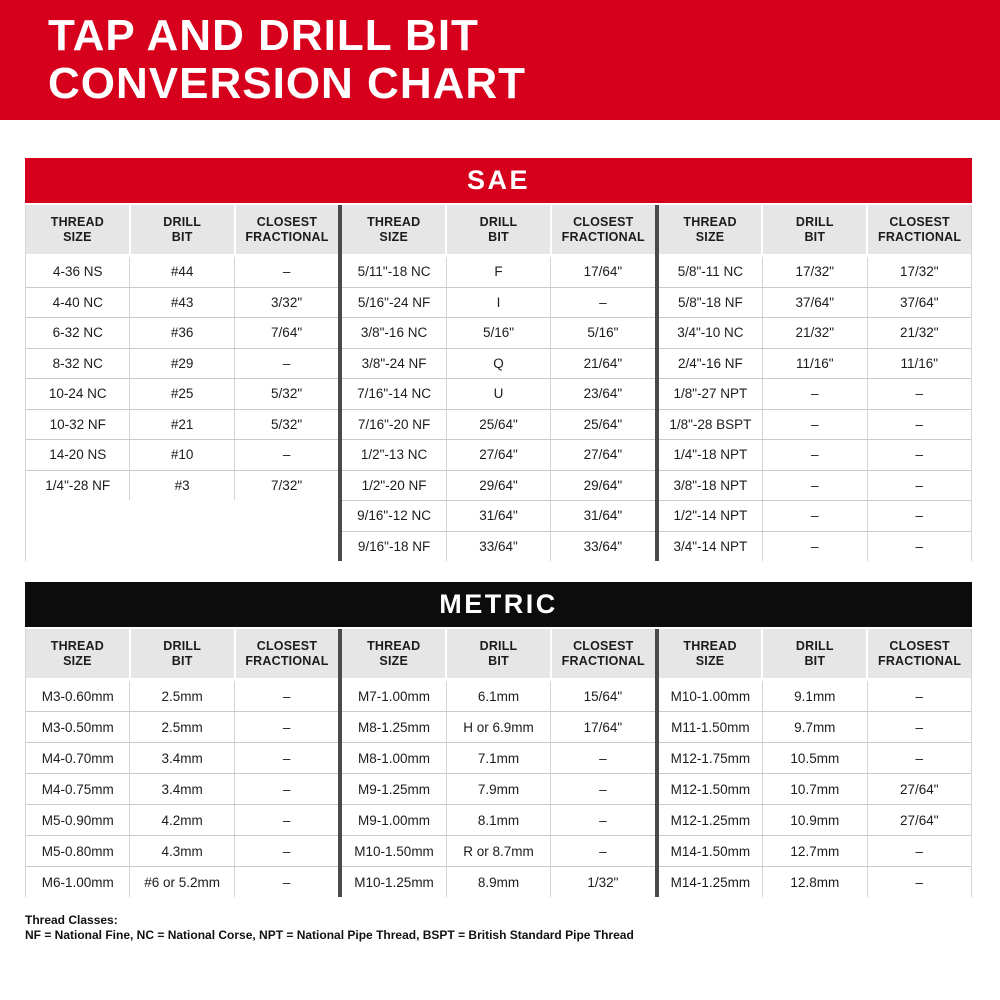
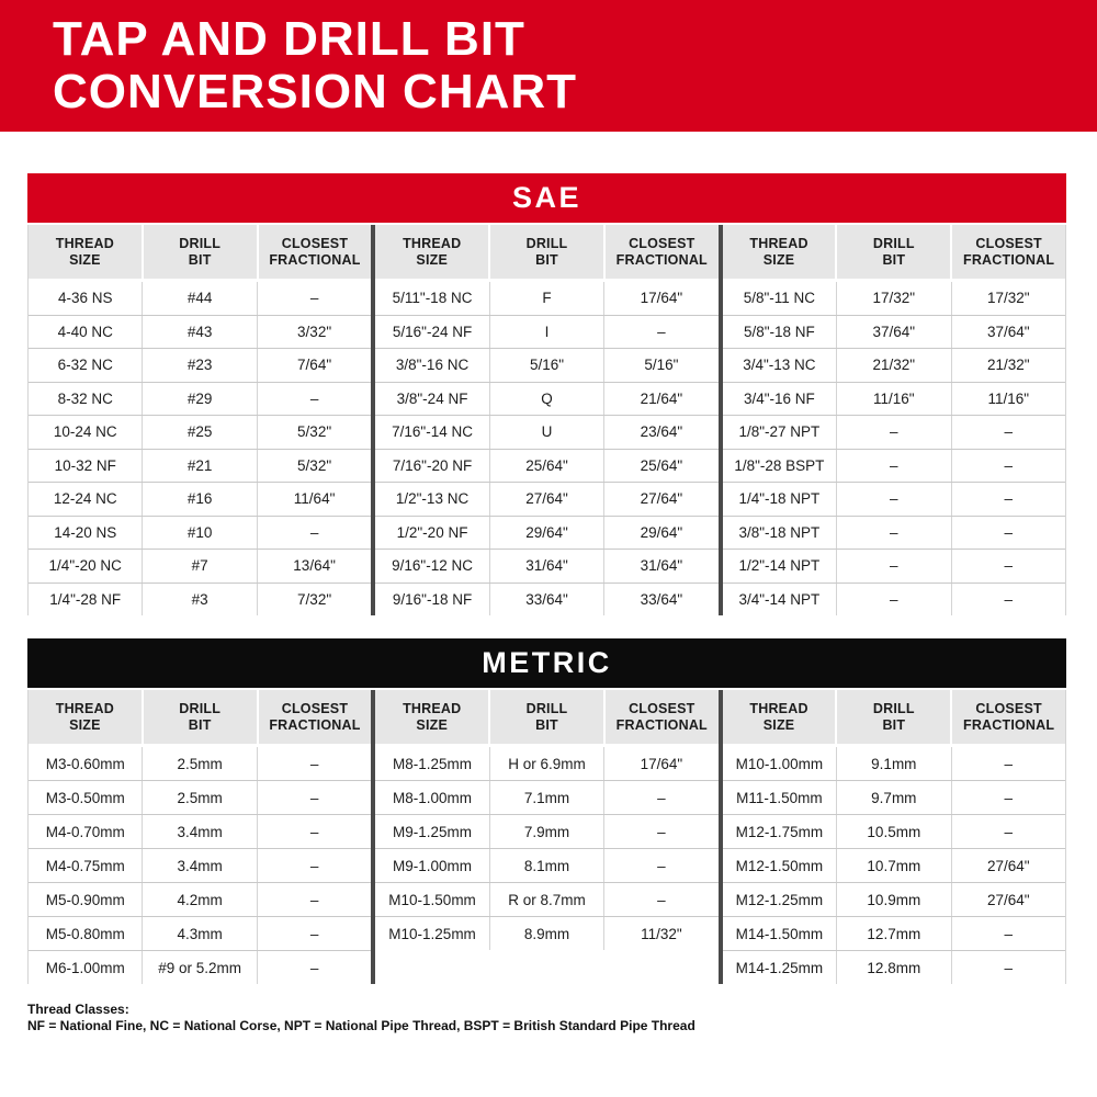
  TAP AND DRILL BIT
  CONVERSION CHART
  SAE
  THREAD
  SIZE
  DRILL
  BIT
  CLOSEST
  FRACTIONAL
  4-36 NS
  #44
  –
  4-40 NC
  #43
  3/32"
  6-32 NC
- #36
+ #23
  7/64"
  8-32 NC
  #29
  –
  10-24 NC
  #25
  5/32"
  10-32 NF
  #21
  5/32"
+ 12-24 NC
+ #16
+ 11/64"
  14-20 NS
  #10
  –
+ 1/4"-20 NC
+ #7
+ 13/64"
  1/4"-28 NF
  #3
  7/32"
  THREAD
  SIZE
  DRILL
  BIT
  CLOSEST
  FRACTIONAL
  5/11"-18 NC
  F
  17/64"
  5/16"-24 NF
  I
  –
  3/8"-16 NC
  5/16"
  5/16"
  3/8"-24 NF
  Q
  21/64"
  7/16"-14 NC
  U
  23/64"
  7/16"-20 NF
  25/64"
  25/64"
  1/2"-13 NC
  27/64"
  27/64"
  1/2"-20 NF
  29/64"
  29/64"
  9/16"-12 NC
  31/64"
  31/64"
  9/16"-18 NF
  33/64"
  33/64"
  THREAD
  SIZE
  DRILL
  BIT
  CLOSEST
  FRACTIONAL
  5/8"-11 NC
  17/32"
  17/32"
  5/8"-18 NF
  37/64"
  37/64"
- 3/4"-10 NC
+ 3/4"-13 NC
  21/32"
  21/32"
- 2/4"-16 NF
+ 3/4"-16 NF
  11/16"
  11/16"
  1/8"-27 NPT
  –
  –
  1/8"-28 BSPT
  –
  –
  1/4"-18 NPT
  –
  –
  3/8"-18 NPT
  –
  –
  1/2"-14 NPT
  –
  –
  3/4"-14 NPT
  –
  –
  METRIC
  THREAD
  SIZE
  DRILL
  BIT
  CLOSEST
  FRACTIONAL
  M3-0.60mm
  2.5mm
  –
  M3-0.50mm
  2.5mm
  –
  M4-0.70mm
  3.4mm
  –
  M4-0.75mm
  3.4mm
  –
  M5-0.90mm
  4.2mm
  –
  M5-0.80mm
  4.3mm
  –
  M6-1.00mm
- #6 or 5.2mm
+ #9 or 5.2mm
  –
  THREAD
  SIZE
  DRILL
  BIT
  CLOSEST
  FRACTIONAL
- M7-1.00mm
- 6.1mm
- 15/64"
  M8-1.25mm
  H or 6.9mm
  17/64"
  M8-1.00mm
  7.1mm
  –
  M9-1.25mm
  7.9mm
  –
  M9-1.00mm
  8.1mm
  –
  M10-1.50mm
  R or 8.7mm
  –
  M10-1.25mm
  8.9mm
- 1/32"
+ 11/32"
  THREAD
  SIZE
  DRILL
  BIT
  CLOSEST
  FRACTIONAL
  M10-1.00mm
  9.1mm
  –
  M11-1.50mm
  9.7mm
  –
  M12-1.75mm
  10.5mm
  –
  M12-1.50mm
  10.7mm
  27/64"
  M12-1.25mm
  10.9mm
  27/64"
  M14-1.50mm
  12.7mm
  –
  M14-1.25mm
  12.8mm
  –
  Thread Classes:
  NF = National Fine, NC = National Corse, NPT = National Pipe Thread, BSPT = British Standard Pipe Thread
